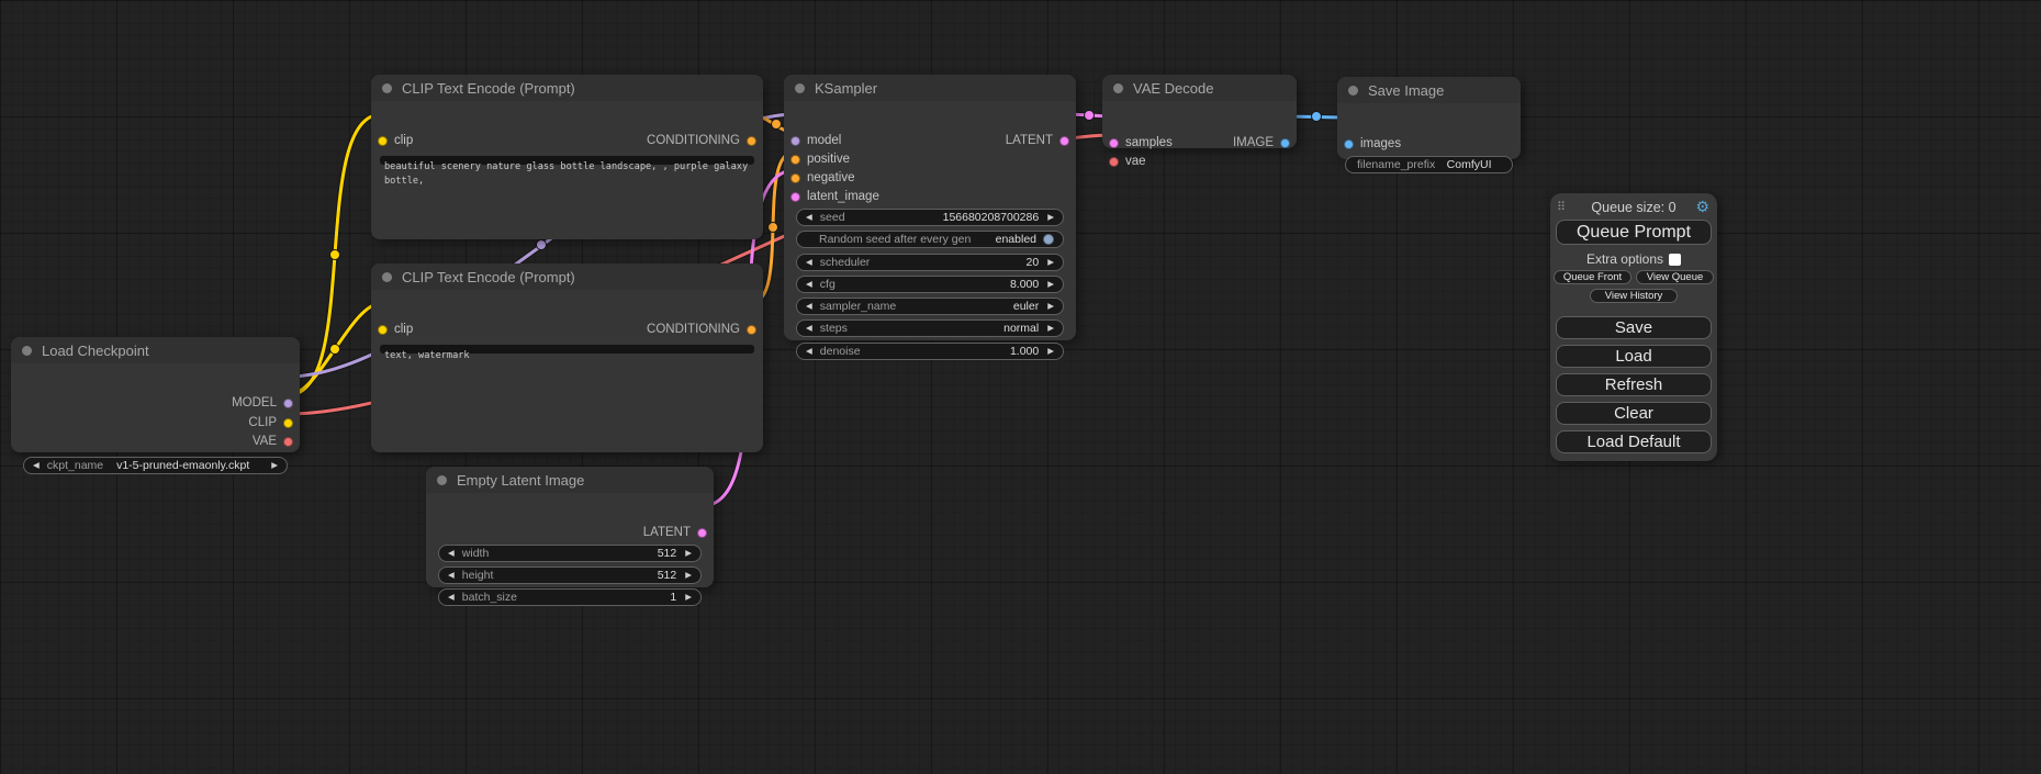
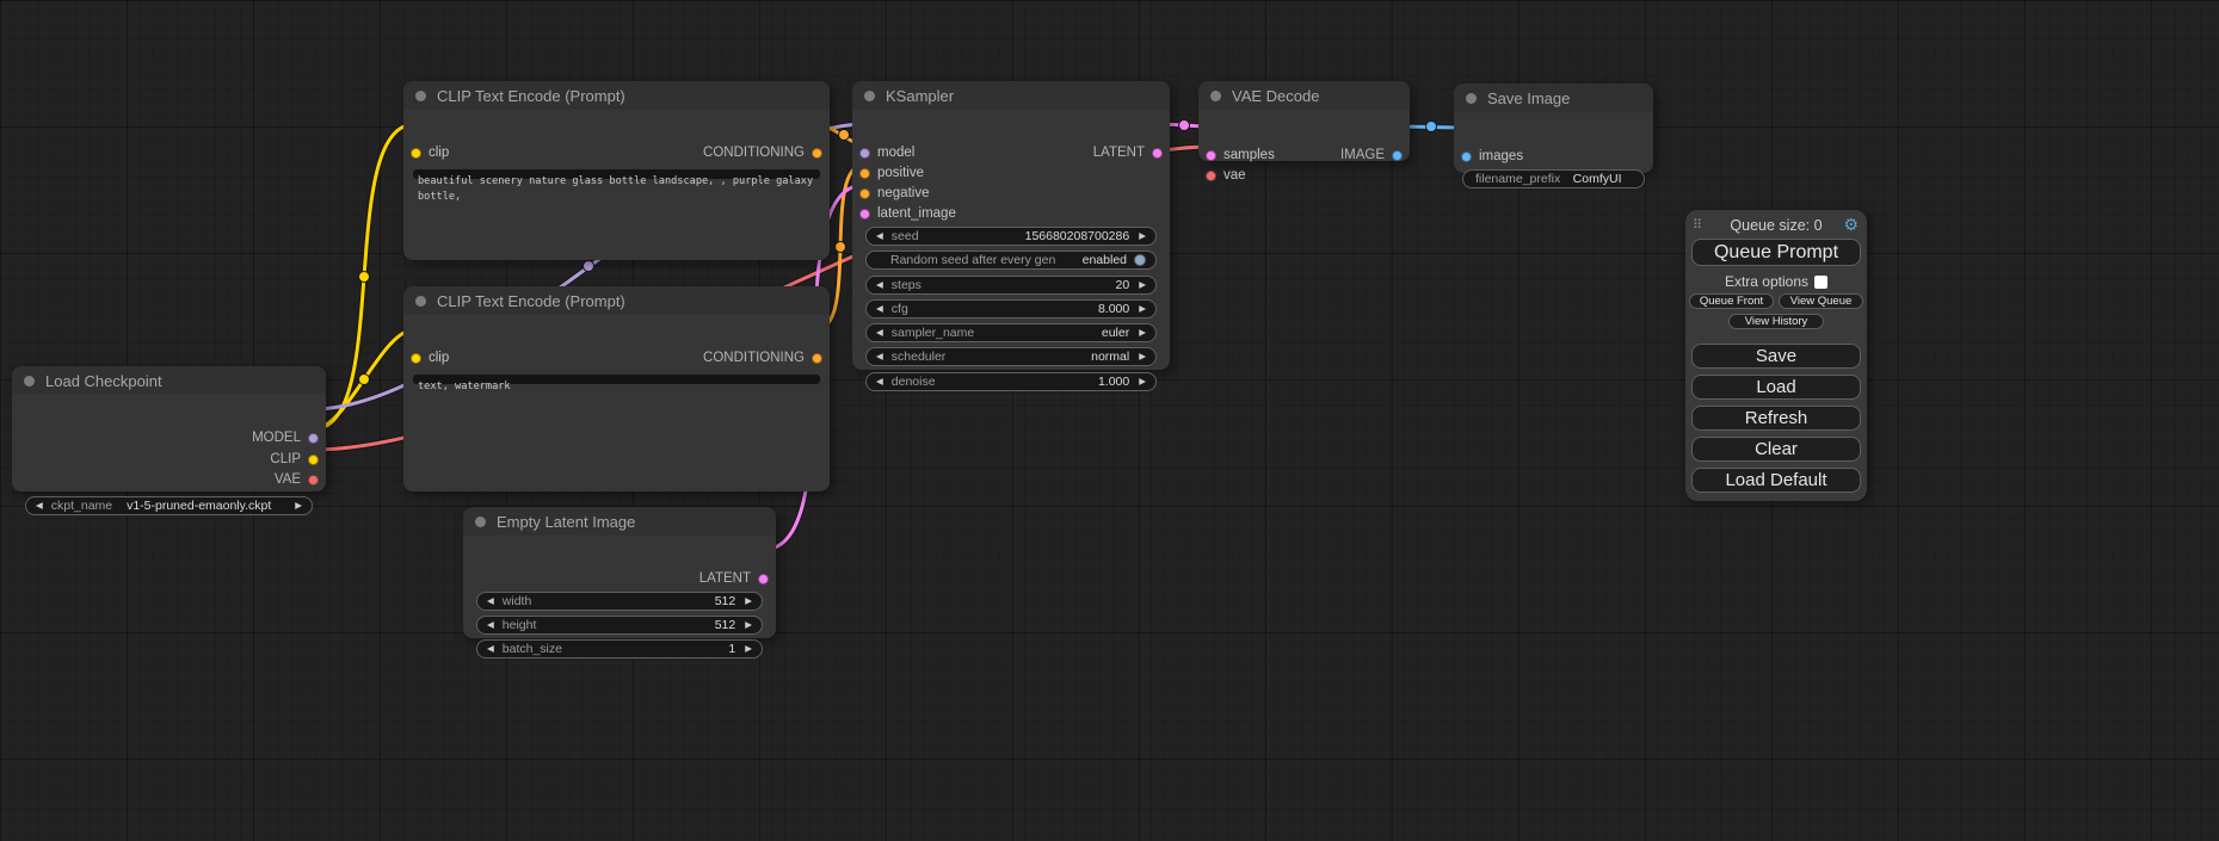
  CLIP Text Encode (Prompt)
  clip
  CONDITIONING
  beautiful scenery nature glass bottle landscape, , purple galaxy bottle,
  CLIP Text Encode (Prompt)
  clip
  CONDITIONING
  text, watermark
  KSampler
  model
  positive
  negative
  latent_image
  LATENT
  ◀
  seed
  156680208700286
  ▶
  Random seed after every gen
  enabled
  ◀
- scheduler
+ steps
  20
  ▶
  ◀
  cfg
  8.000
  ▶
  ◀
  sampler_name
  euler
  ▶
  ◀
- steps
+ scheduler
  normal
  ▶
  ◀
  denoise
  1.000
  ▶
  Load Checkpoint
  MODEL
  CLIP
  VAE
  ◀
  ckpt_name
  v1-5-pruned-emaonly.ckpt
  ▶
  VAE Decode
  samples
  vae
  IMAGE
  Save Image
  images
  filename_prefix
  ComfyUI
  Empty Latent Image
  LATENT
  ◀
  width
  512
  ▶
  ◀
  height
  512
  ▶
  ◀
  batch_size
  1
  ▶
  ⠿
  Queue size: 0
  ⚙
  Queue Prompt
  Extra options
  Queue Front
  View Queue
  View History
  Save
  Load
  Refresh
  Clear
  Load Default
